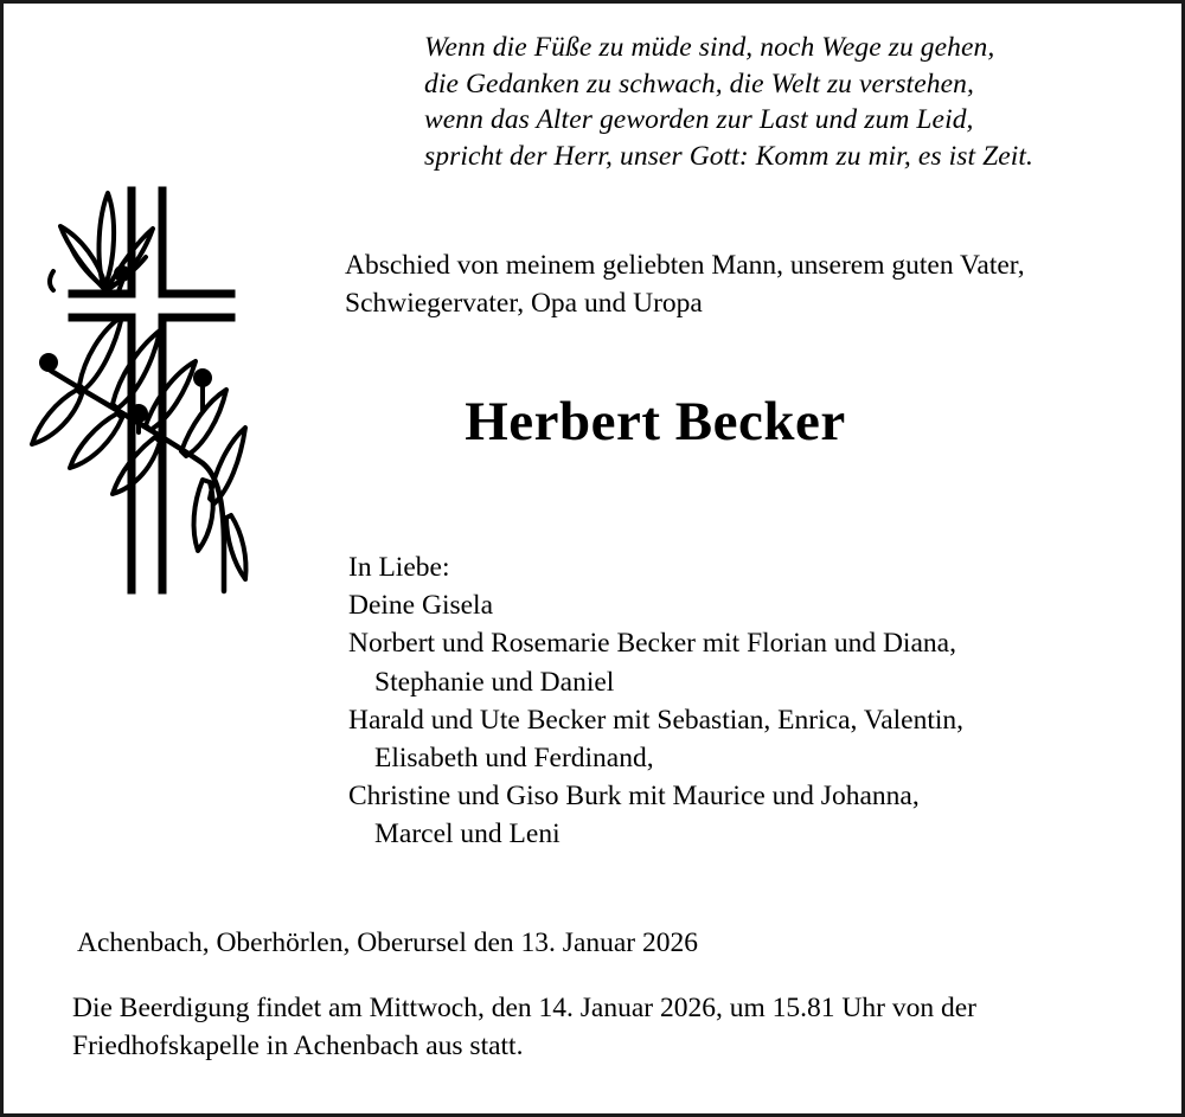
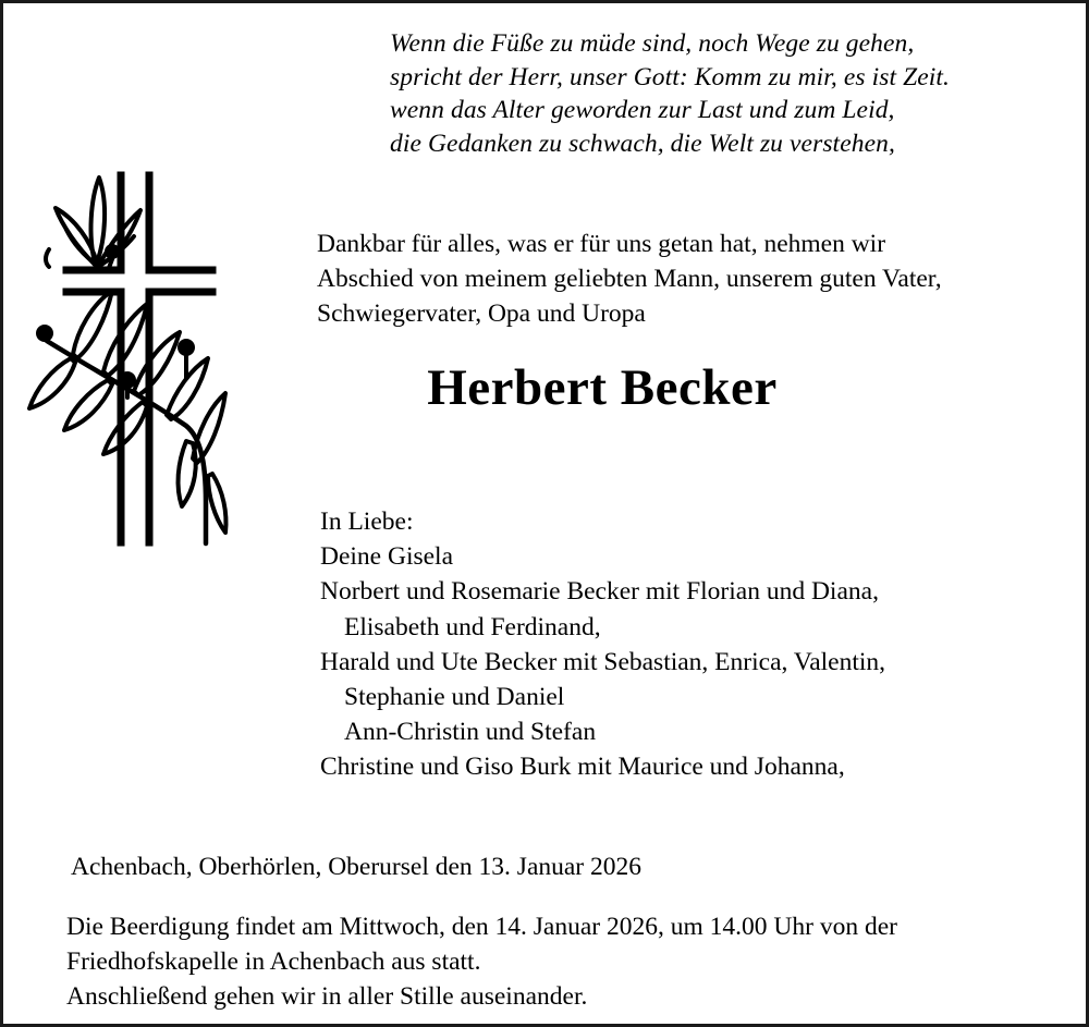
  Wenn die Füße zu müde sind, noch Wege zu gehen,
- die Gedanken zu schwach, die Welt zu verstehen,
+ spricht der Herr, unser Gott: Komm zu mir, es ist Zeit.
  wenn das Alter geworden zur Last und zum Leid,
- spricht der Herr, unser Gott: Komm zu mir, es ist Zeit.
+ die Gedanken zu schwach, die Welt zu verstehen,
+ Dankbar für alles, was er für uns getan hat, nehmen wir
  Abschied von meinem geliebten Mann, unserem guten Vater,
  Schwiegervater, Opa und Uropa
  Herbert Becker
  In Liebe:
  Deine Gisela
  Norbert und Rosemarie Becker mit Florian und Diana,
- Stephanie und Daniel
+ Elisabeth und Ferdinand,
  Harald und Ute Becker mit Sebastian, Enrica, Valentin,
- Elisabeth und Ferdinand,
+ Stephanie und Daniel
+ Ann-Christin und Stefan
  Christine und Giso Burk mit Maurice und Johanna,
- Marcel und Leni
  Achenbach, Oberhörlen, Oberursel den 13. Januar 2026
- Die Beerdigung findet am Mittwoch, den 14. Januar 2026, um 15.81 Uhr von der
+ Die Beerdigung findet am Mittwoch, den 14. Januar 2026, um 14.00 Uhr von der
  Friedhofskapelle in Achenbach aus statt.
+ Anschließend gehen wir in aller Stille auseinander.
